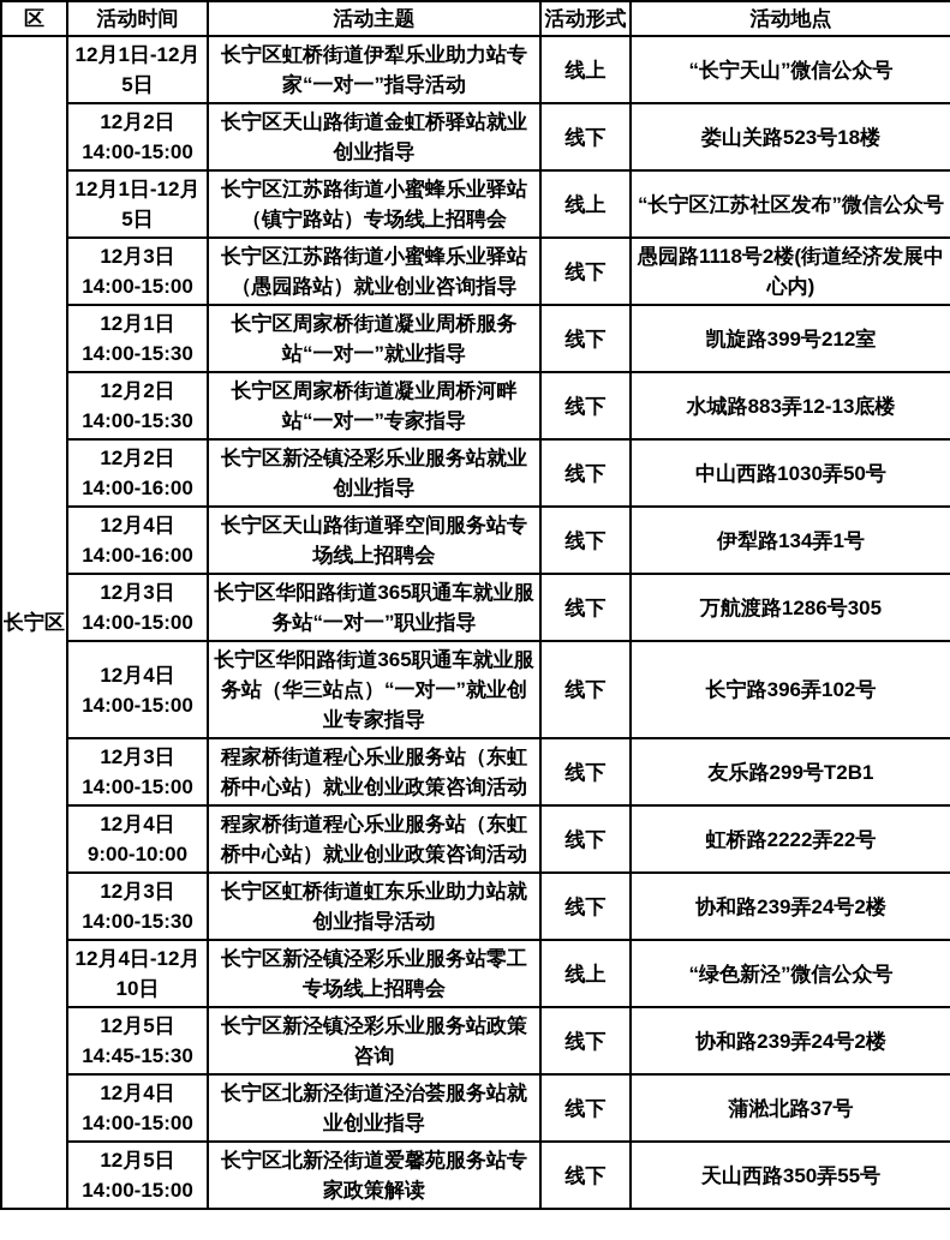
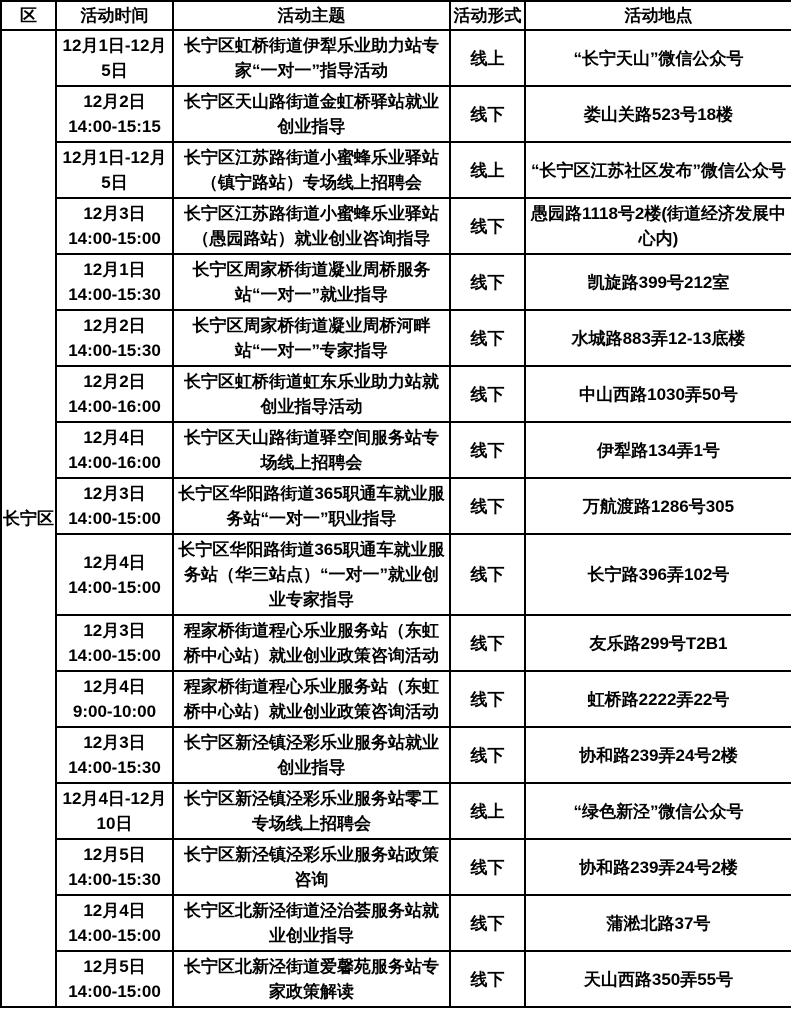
  区	活动时间	活动主题	活动形式	活动地点
  长宁区	12月1日-12月 5日	长宁区虹桥街道伊犁乐业助力站专家“一对一”指导活动	线上	“长宁天山”微信公众号
- 12月2日 14:00-15:00	长宁区天山路街道金虹桥驿站就业创业指导	线下	娄山关路523号18楼
+ 12月2日 14:00-15:15	长宁区天山路街道金虹桥驿站就业创业指导	线下	娄山关路523号18楼
  12月1日-12月 5日	长宁区江苏路街道小蜜蜂乐业驿站（镇宁路站）专场线上招聘会	线上	“长宁区江苏社区发布”微信公众号
  12月3日 14:00-15:00	长宁区江苏路街道小蜜蜂乐业驿站（愚园路站）就业创业咨询指导	线下	愚园路1118号2楼(街道经济发展中心内)
  12月1日 14:00-15:30	长宁区周家桥街道凝业周桥服务站“一对一”就业指导	线下	凯旋路399号212室
  12月2日 14:00-15:30	长宁区周家桥街道凝业周桥河畔站“一对一”专家指导	线下	水城路883弄12-13底楼
- 12月2日 14:00-16:00	长宁区新泾镇泾彩乐业服务站就业创业指导	线下	中山西路1030弄50号
+ 12月2日 14:00-16:00	长宁区虹桥街道虹东乐业助力站就创业指导活动	线下	中山西路1030弄50号
  12月4日 14:00-16:00	长宁区天山路街道驿空间服务站专场线上招聘会	线下	伊犁路134弄1号
  12月3日 14:00-15:00	长宁区华阳路街道365职通车就业服务站“一对一”职业指导	线下	万航渡路1286号305
  12月4日 14:00-15:00	长宁区华阳路街道365职通车就业服务站（华三站点）“一对一”就业创业专家指导	线下	长宁路396弄102号
  12月3日 14:00-15:00	程家桥街道程心乐业服务站（东虹桥中心站）就业创业政策咨询活动	线下	友乐路299号T2B1
  12月4日 9:00-10:00	程家桥街道程心乐业服务站（东虹桥中心站）就业创业政策咨询活动	线下	虹桥路2222弄22号
- 12月3日 14:00-15:30	长宁区虹桥街道虹东乐业助力站就创业指导活动	线下	协和路239弄24号2楼
+ 12月3日 14:00-15:30	长宁区新泾镇泾彩乐业服务站就业创业指导	线下	协和路239弄24号2楼
  12月4日-12月 10日	长宁区新泾镇泾彩乐业服务站零工专场线上招聘会	线上	“绿色新泾”微信公众号
- 12月5日 14:45-15:30	长宁区新泾镇泾彩乐业服务站政策咨询	线下	协和路239弄24号2楼
+ 12月5日 14:00-15:30	长宁区新泾镇泾彩乐业服务站政策咨询	线下	协和路239弄24号2楼
  12月4日 14:00-15:00	长宁区北新泾街道泾治荟服务站就业创业指导	线下	蒲淞北路37号
  12月5日 14:00-15:00	长宁区北新泾街道爱馨苑服务站专家政策解读	线下	天山西路350弄55号
